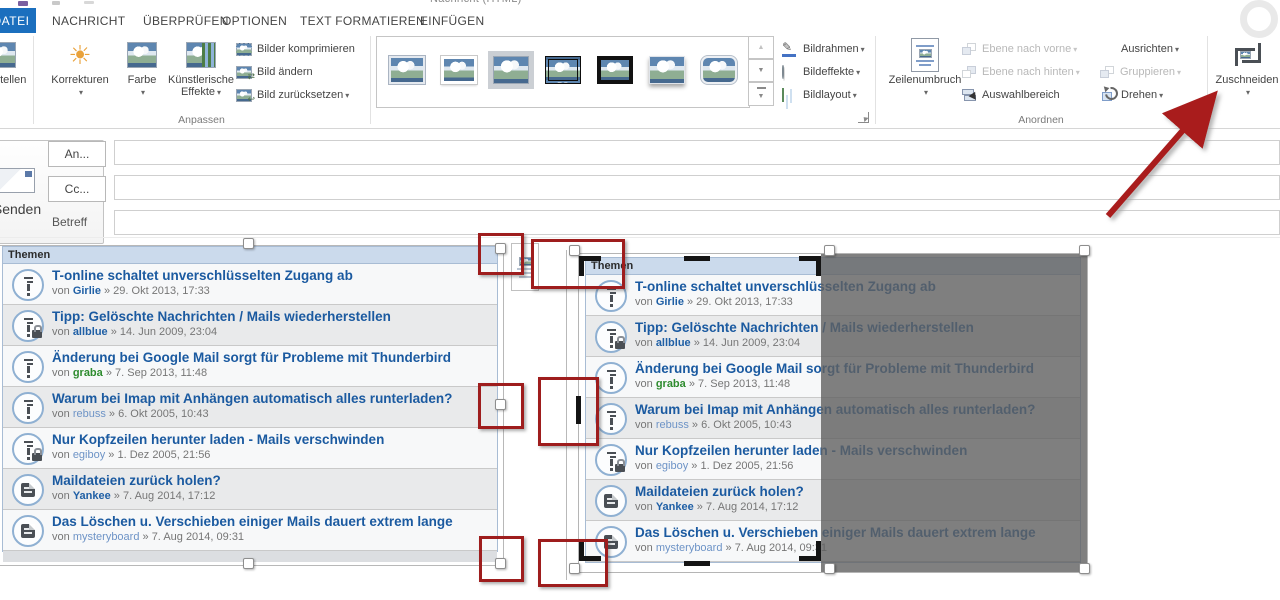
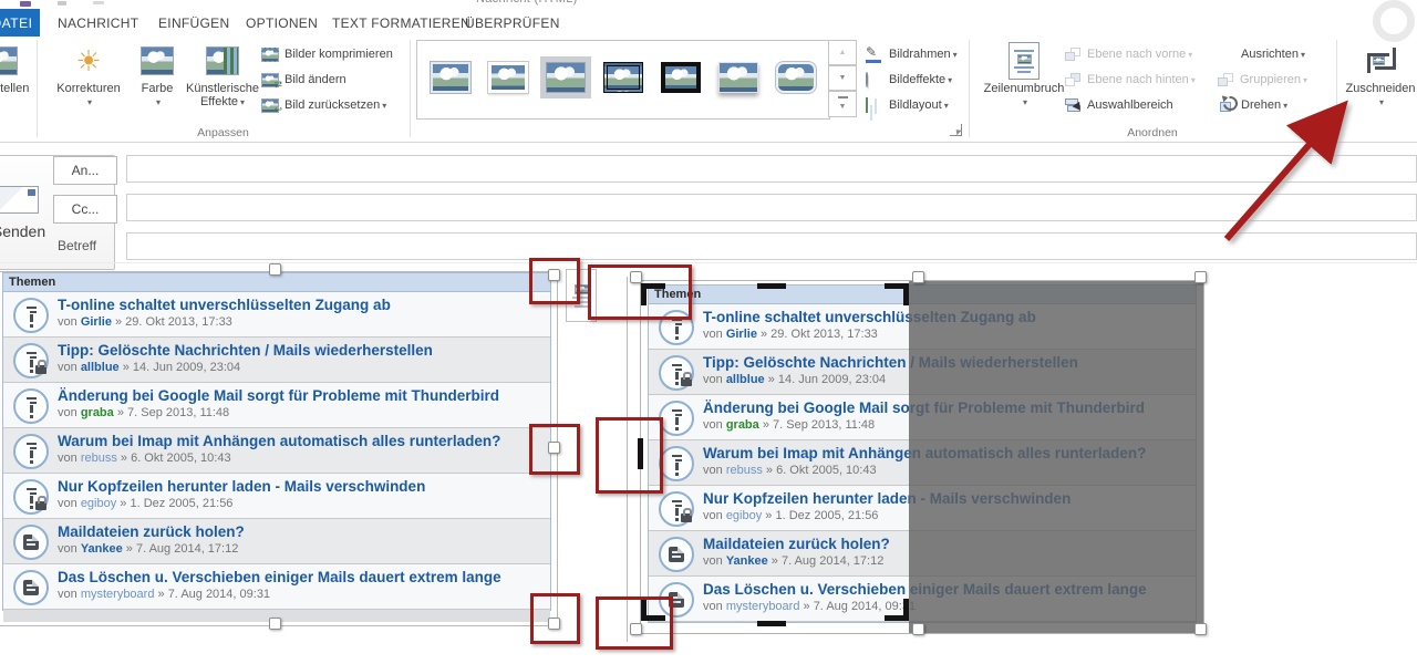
  ATEI
  NACHRICHT
- ÜBERPRÜFEN
+ EINFÜGEN
  OPTIONEN
  TEXT FORMATIEREN
- EINFÜGEN
+ ÜBERPRÜFEN
  ☀
  Korrekturen
  Farbe
  Künstlerische
  Effekte
  Bilder komprimieren
  ⇄
  Bild ändern
  ↩
  Bild zurücksetzen
  Anpassen
  ✎
  Bildrahmen
  Bildeffekte
  Bildlayout
  Zeilenumbruch
  Ebene nach vorne
  Ebene nach hinten
  Auswahlbereich
  Ausrichten
  Gruppieren
  Drehen
  Anordnen
  Zuschneiden
  enden
  An...
  Cc...
  Betreff
  Themen
  T-online schaltet unverschlüsselten Zugang ab
  von Girlie » 29. Okt 2013, 17:33
  Tipp: Gelöschte Nachrichten / Mails wiederherstellen
  von allblue » 14. Jun 2009, 23:04
  Änderung bei Google Mail sorgt für Probleme mit Thunderbird
  von graba » 7. Sep 2013, 11:48
  Warum bei Imap mit Anhängen automatisch alles runterladen?
  von rebuss » 6. Okt 2005, 10:43
  Nur Kopfzeilen herunter laden - Mails verschwinden
  von egiboy » 1. Dez 2005, 21:56
  Maildateien zurück holen?
  von Yankee » 7. Aug 2014, 17:12
  Das Löschen u. Verschieben einiger Mails dauert extrem lange
  von mysteryboard » 7. Aug 2014, 09:31
  Themen
  T-online schaltet unverschlüsselten Zugang ab
  von Girlie » 29. Okt 2013, 17:33
  Tipp: Gelöschte Nachrichten / Mails wiederherstellen
  von allblue » 14. Jun 2009, 23:04
  Änderung bei Google Mail sorgt für Probleme mit Thunderbird
  von graba » 7. Sep 2013, 11:48
  Warum bei Imap mit Anhängen automatisch alles runterladen?
  von rebuss » 6. Okt 2005, 10:43
  Nur Kopfzeilen herunter laden - Mails verschwinden
  von egiboy » 1. Dez 2005, 21:56
  Maildateien zurück holen?
  von Yankee » 7. Aug 2014, 17:12
  Das Löschen u. Verschieben einiger Mails dauert extrem lange
  von mysteryboard » 7. Aug 2014, 09:31
